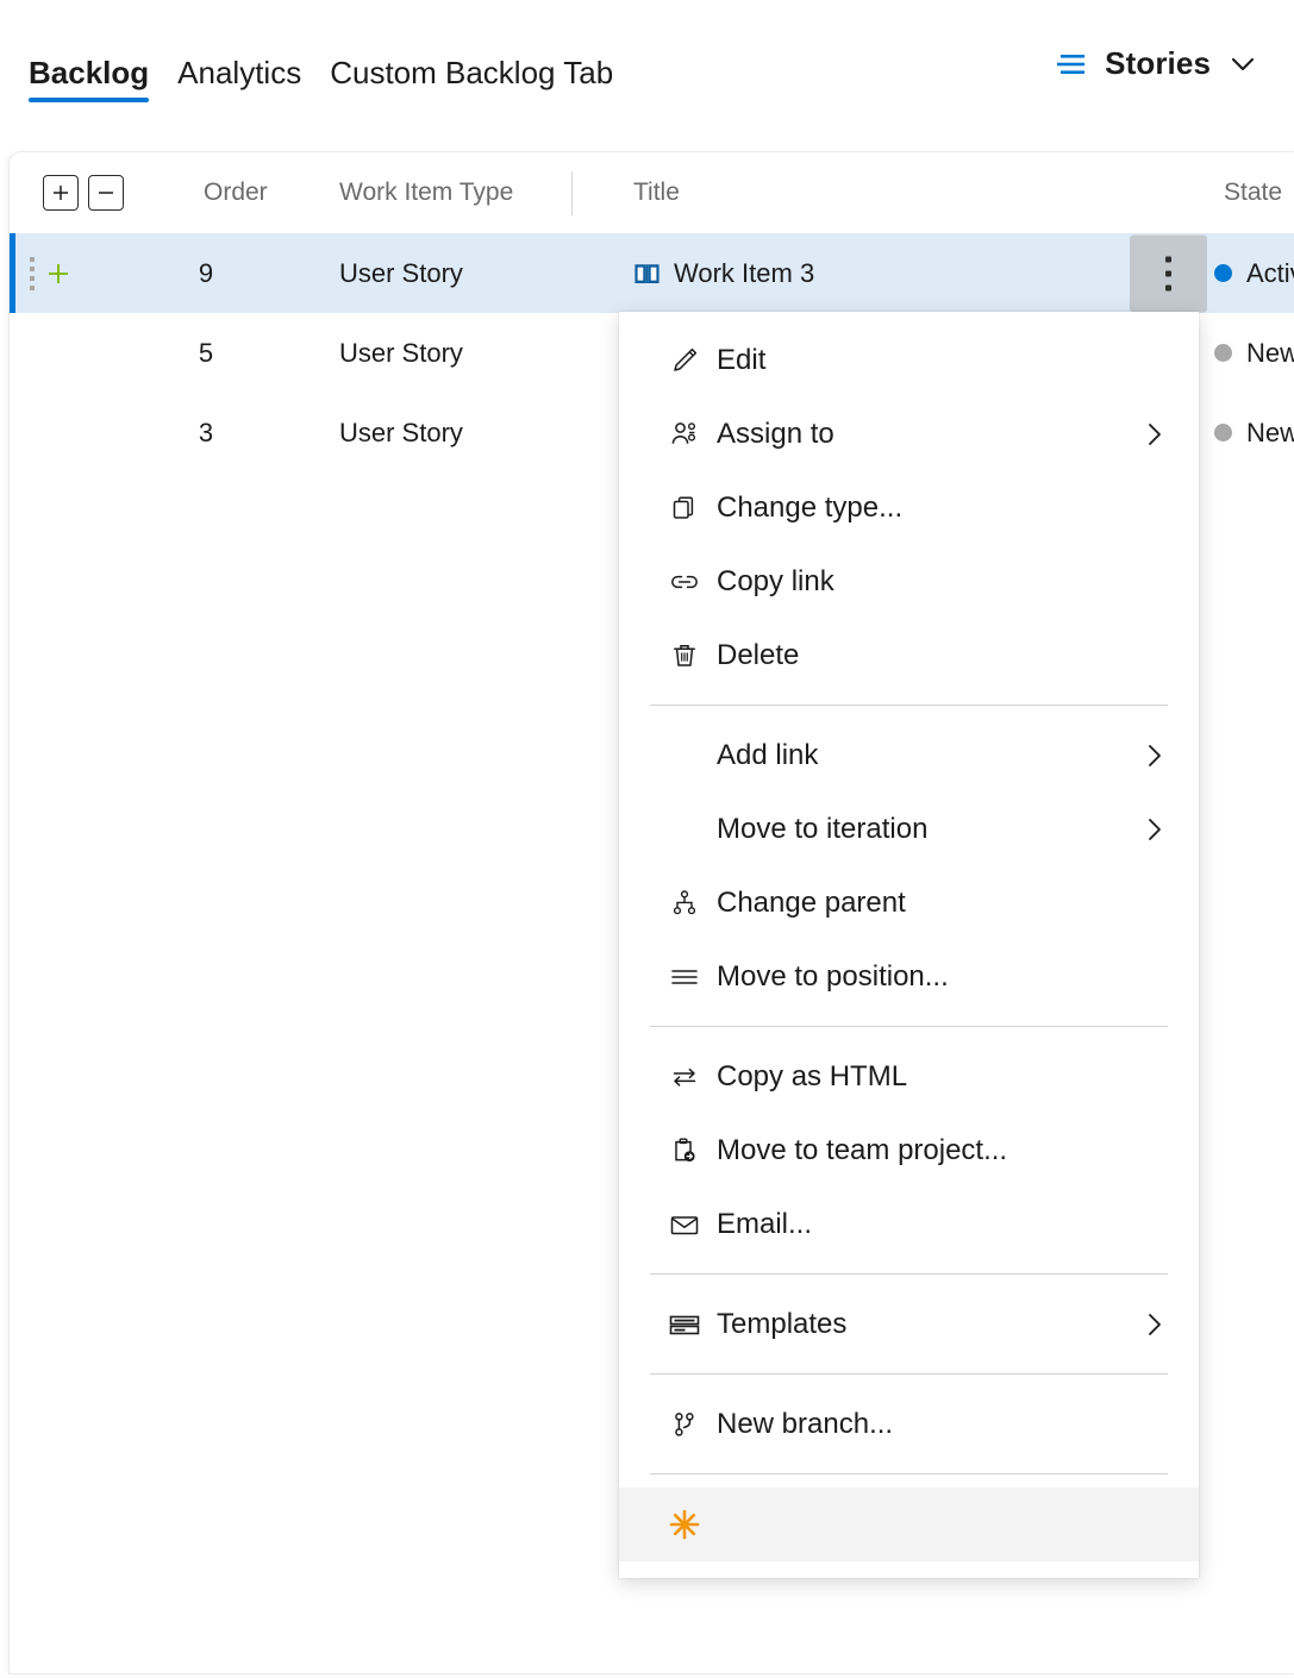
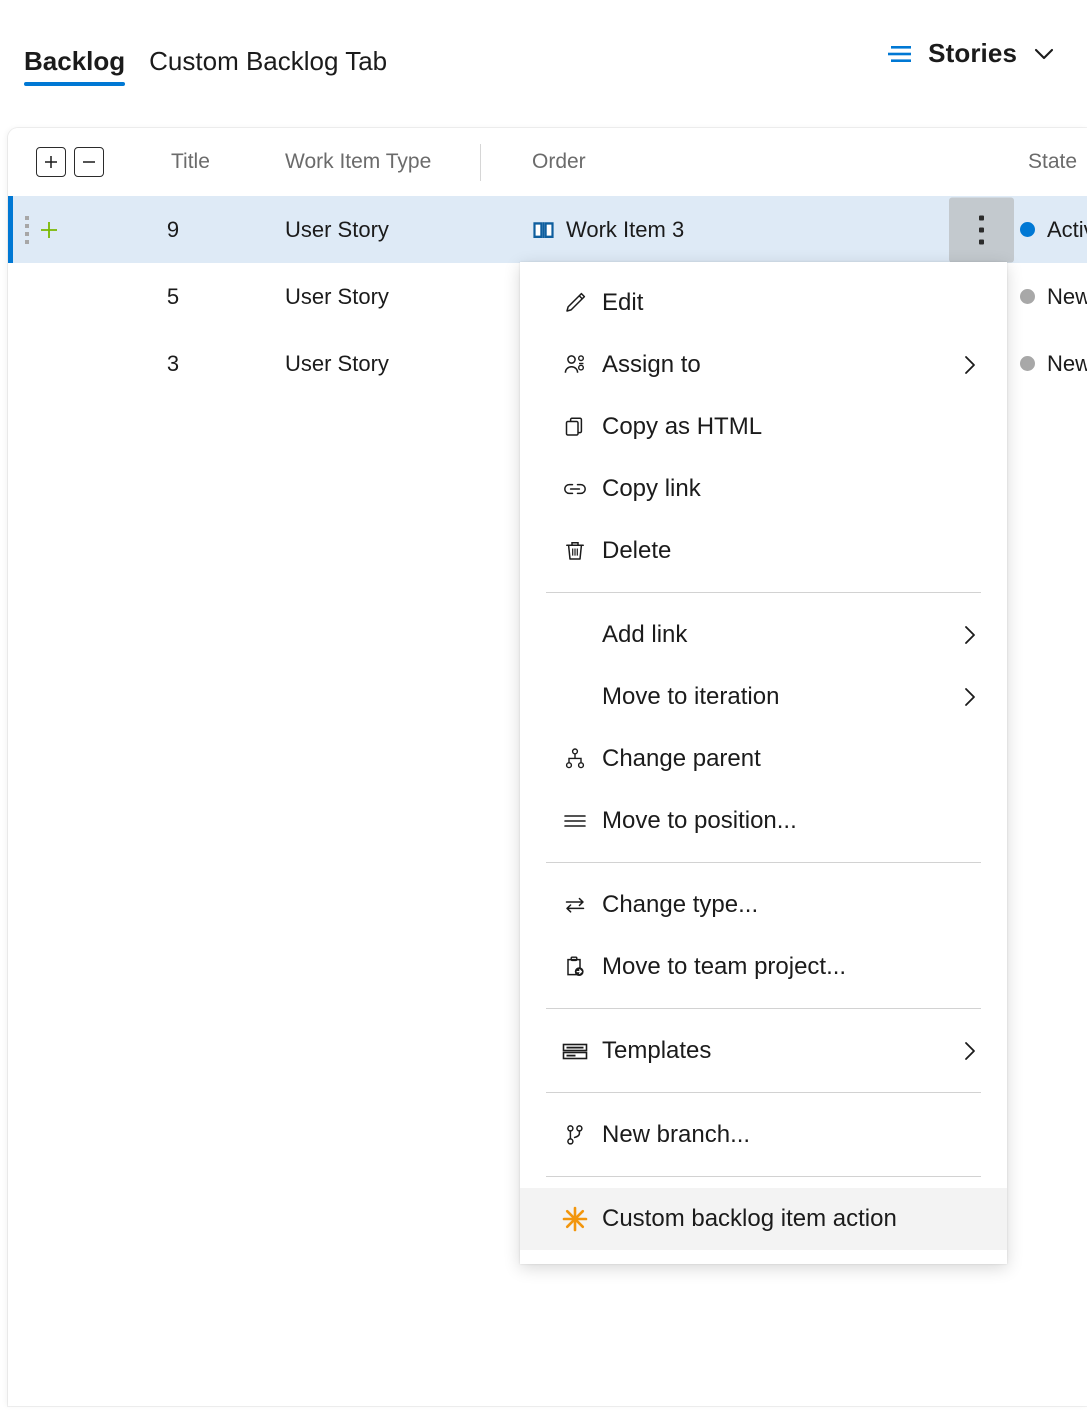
  Backlog
- Analytics
  Custom Backlog Tab
  Stories
- Order
+ Title
  Work Item Type
- Title
+ Order
  State
  9
  User Story
  Work Item 3
  5
  User Story
  New
  3
  User Story
  New
  Edit
  Assign to
- Change type...
+ Copy as HTML
  Copy link
  Delete
  Add link
  Move to iteration
  Change parent
  Move to position...
- Copy as HTML
+ Change type...
  Move to team project...
- Email...
  Templates
  New branch...
+ Custom backlog item action
